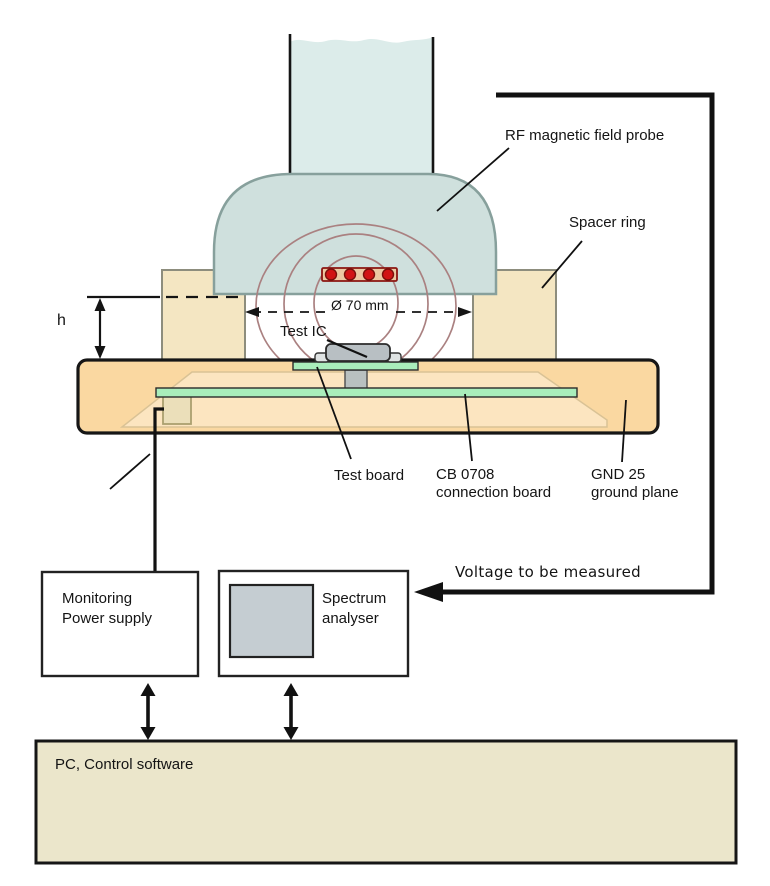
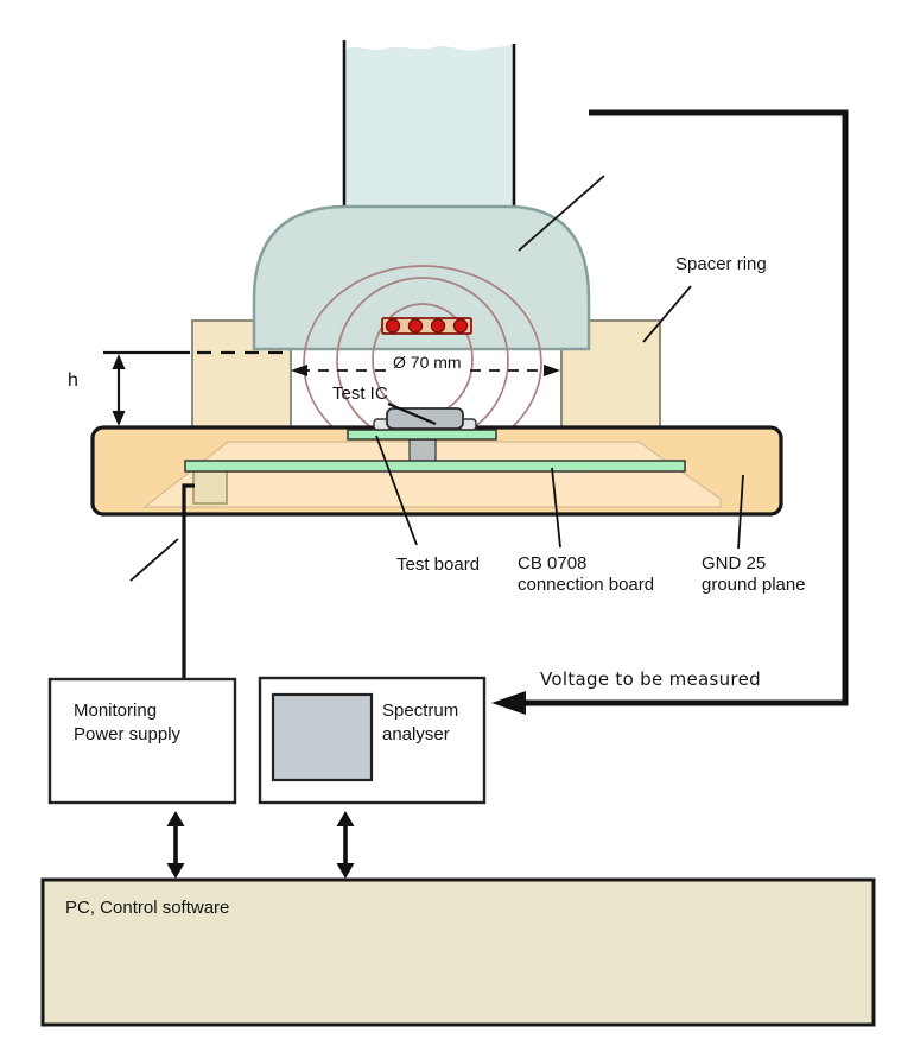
- RF magnetic field probe
  Spacer ring
  Ø 70 mm
  Test IC
  h
  Test board
  CB 0708
  connection board
  GND 25
  ground plane
  Voltage to be measured
  Monitoring
  Power supply
  Spectrum
  analyser
  PC, Control software
